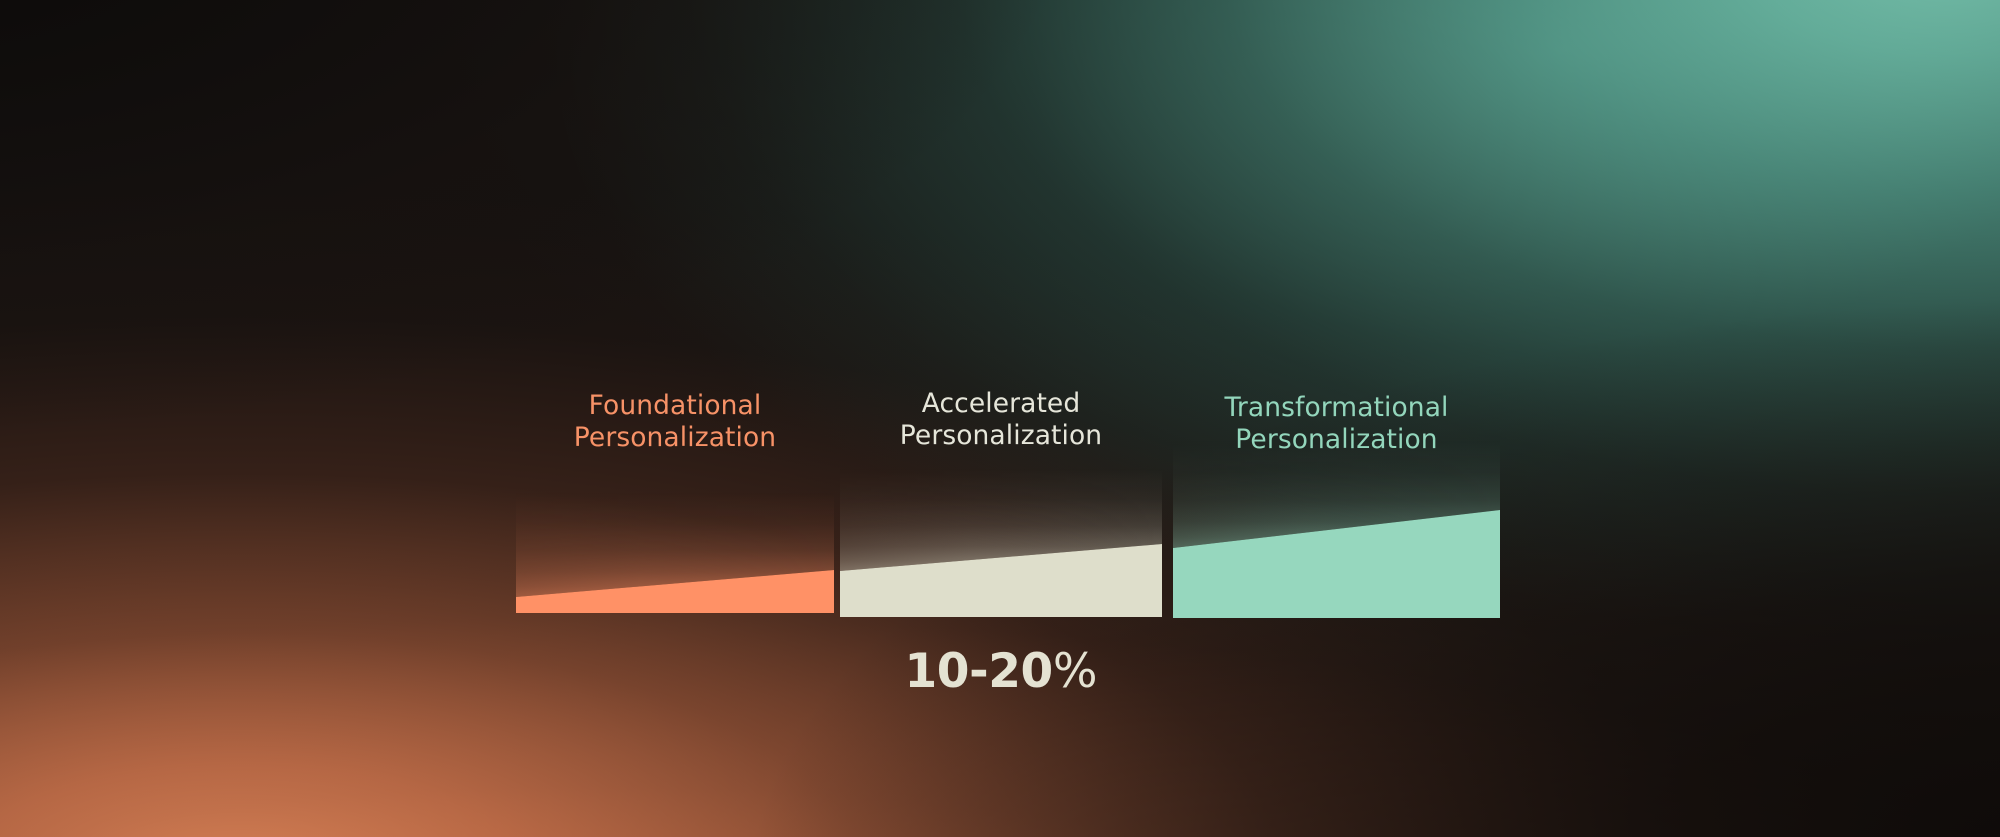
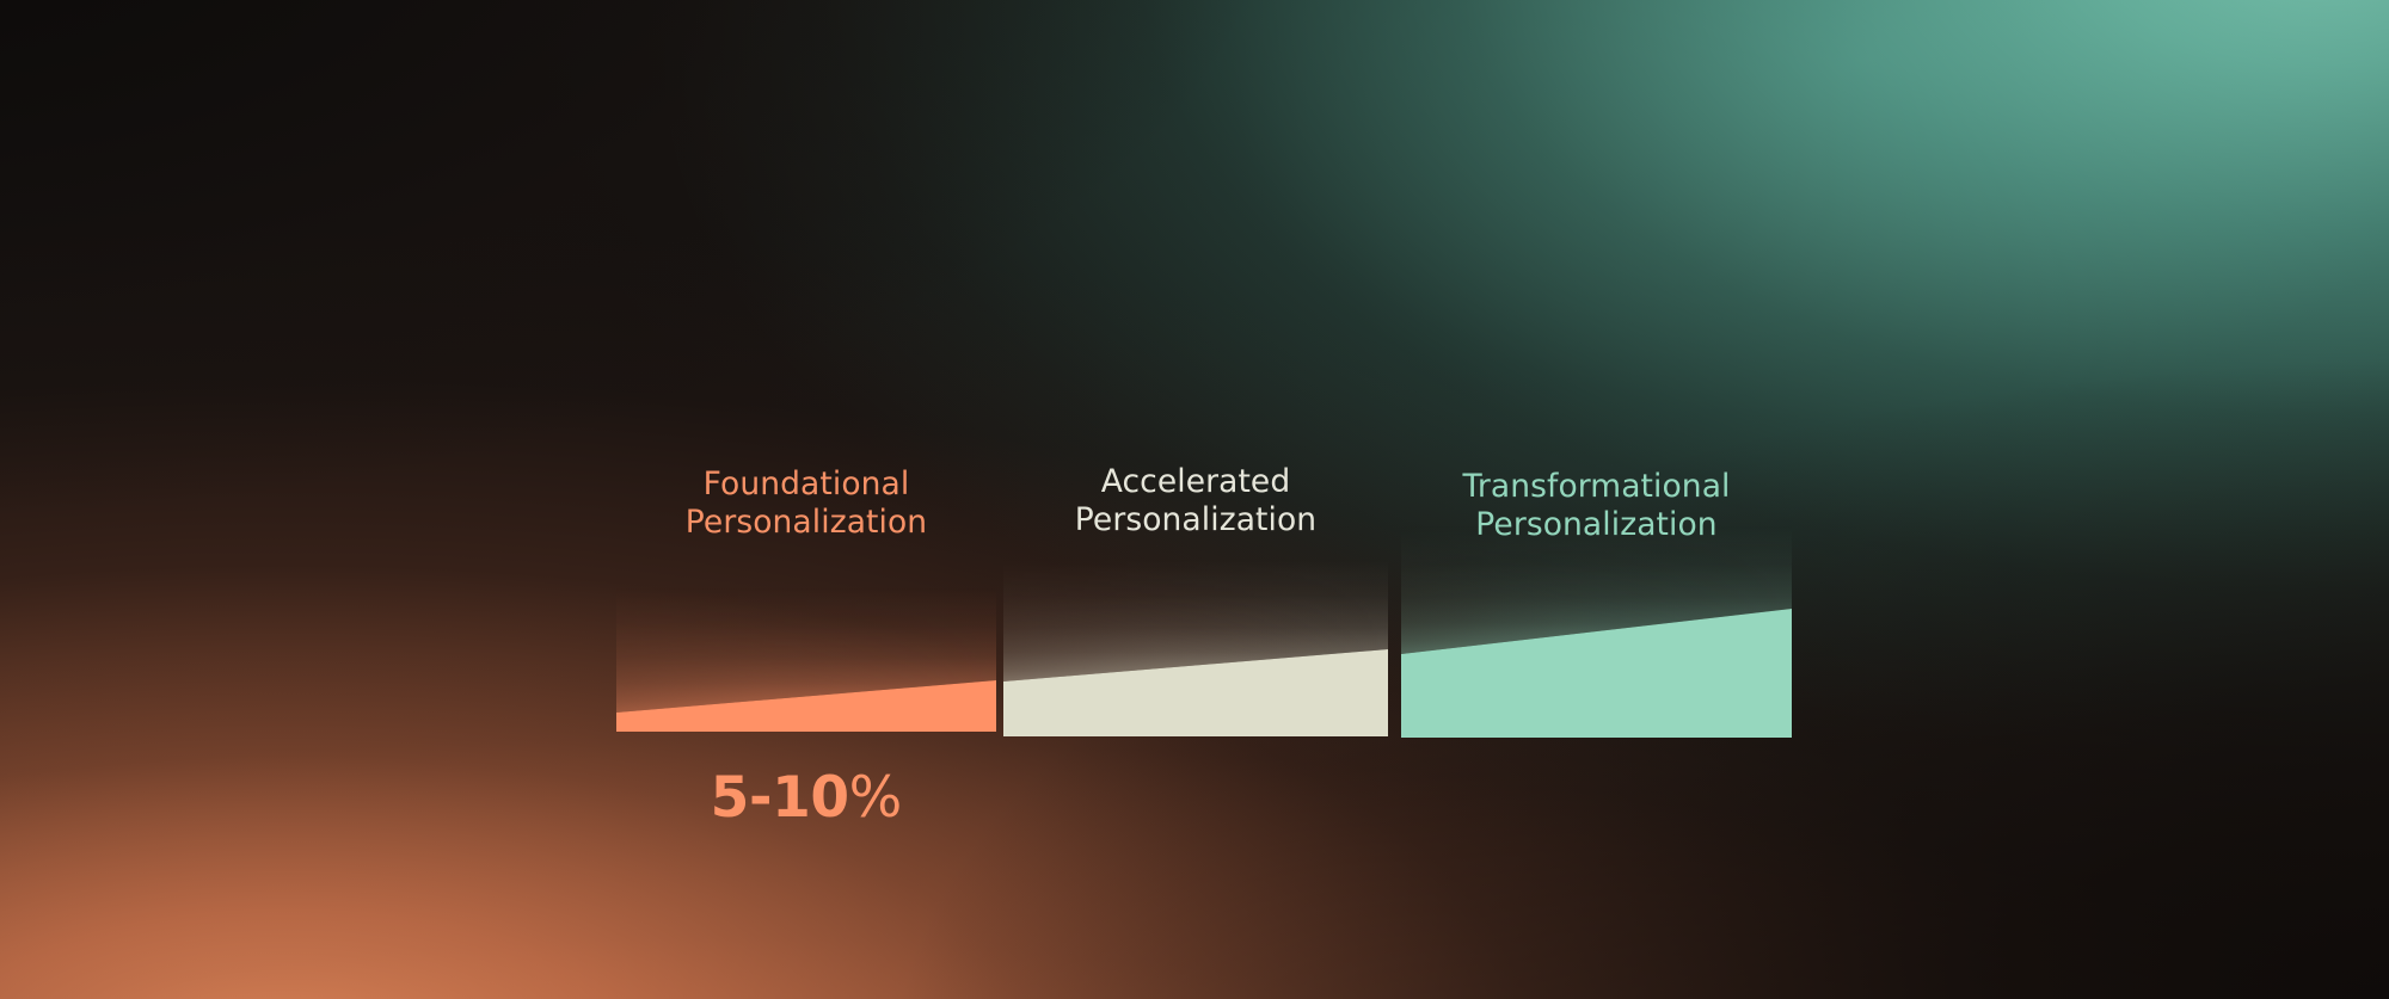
  Foundational
  Personalization
+ 5-10%
  Accelerated
  Personalization
- 10-20%
  Transformational
  Personalization
